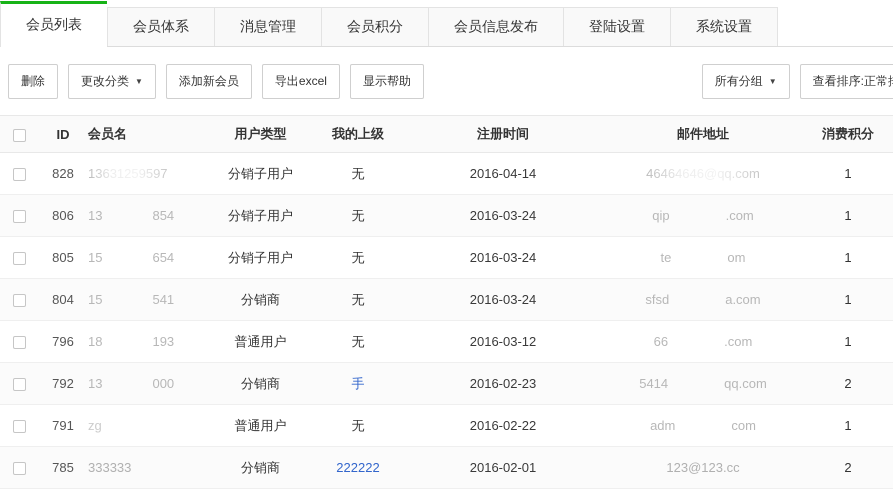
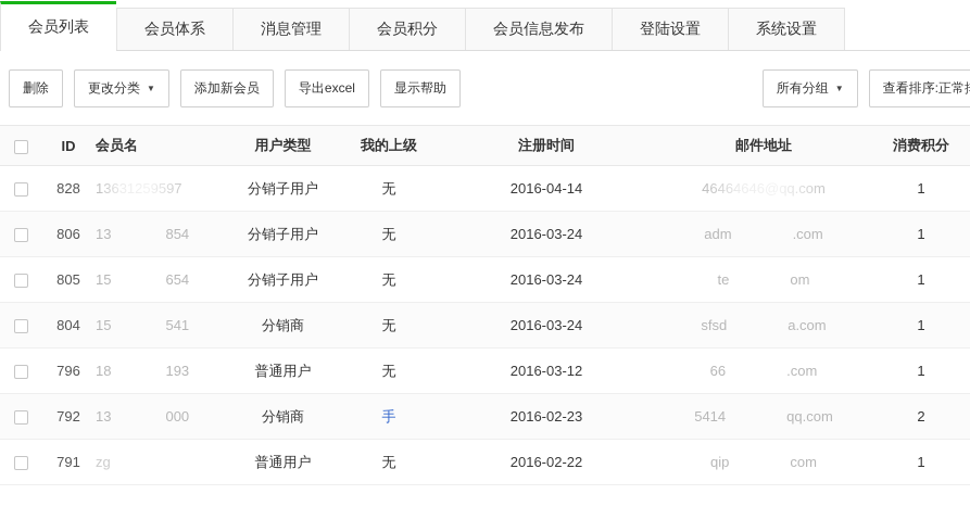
  会员列表
  会员体系
  消息管理
  会员积分
  会员信息发布
  登陆设置
  系统设置
  删除
  更改分类
  ▼
  添加新会员
  导出excel
  显示帮助
  所有分组
  ▼
  查看排序:正常
  	ID	会员名	用户类型	我的上级	注册时间	邮件地址	消费积分
- 	806	13 854	分销子用户	无	2016-03-24	qip .com	1
+ 	806	13 854	分销子用户	无	2016-03-24	adm .com	1
  	805	15 654	分销子用户	无	2016-03-24	te om	1
  	804	15 541	分销商	无	2016-03-24	sfsd a.com	1
  	796	18 193	普通用户	无	2016-03-12	66 .com	1
  	792	13 000	分销商	手	2016-02-23	5414 qq.com	2
- 	791	zg	普通用户	无	2016-02-22	adm com	1
+ 	791	zg	普通用户	无	2016-02-22	qip com	1
- 	785	333333	分销商	222222	2016-02-01	123@123.cc	2
